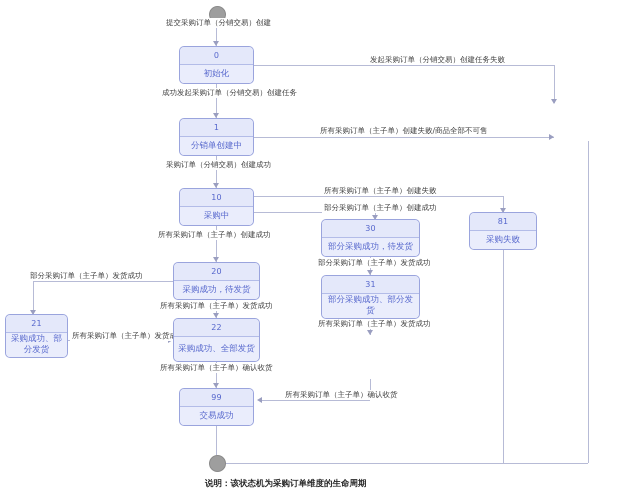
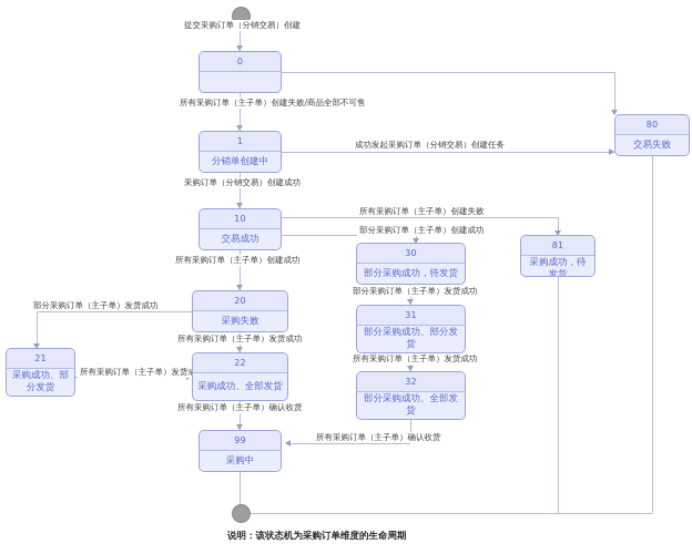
  提交采购订单（分销交易）创建
  0
- 初始化
- 成功发起采购订单（分销交易）创建任务
+ 所有采购订单（主子单）创建失败/商品全部不可售
- 发起采购订单（分销交易）创建任务失败
  1
  分销单创建中
  采购订单（分销交易）创建成功
- 所有采购订单（主子单）创建失败/商品全部不可售
+ 成功发起采购订单（分销交易）创建任务
+ 80
+ 交易失败
  10
- 采购中
+ 交易成功
  所有采购订单（主子单）创建失败
  部分采购订单（主子单）创建成功
  所有采购订单（主子单）创建成功
  81
- 采购失败
+ 采购成功，待发货
  30
  部分采购成功，待发货
  部分采购订单（主子单）发货成功
  31
  部分采购成功、部分发货
  所有采购订单（主子单）发货成功
+ 32
+ 部分采购成功、全部发货
  所有采购订单（主子单）确认收货
  20
- 采购成功，待发货
+ 采购失败
  部分采购订单（主子单）发货成功
  所有采购订单（主子单）发货成功
  21
  采购成功、部分发货
  所有采购订单（主子单）发货
  22
  采购成功、全部发货
  所有采购订单（主子单）确认收货
  99
- 交易成功
+ 采购中
  说明：该状态机为采购订单维度的生命周期
